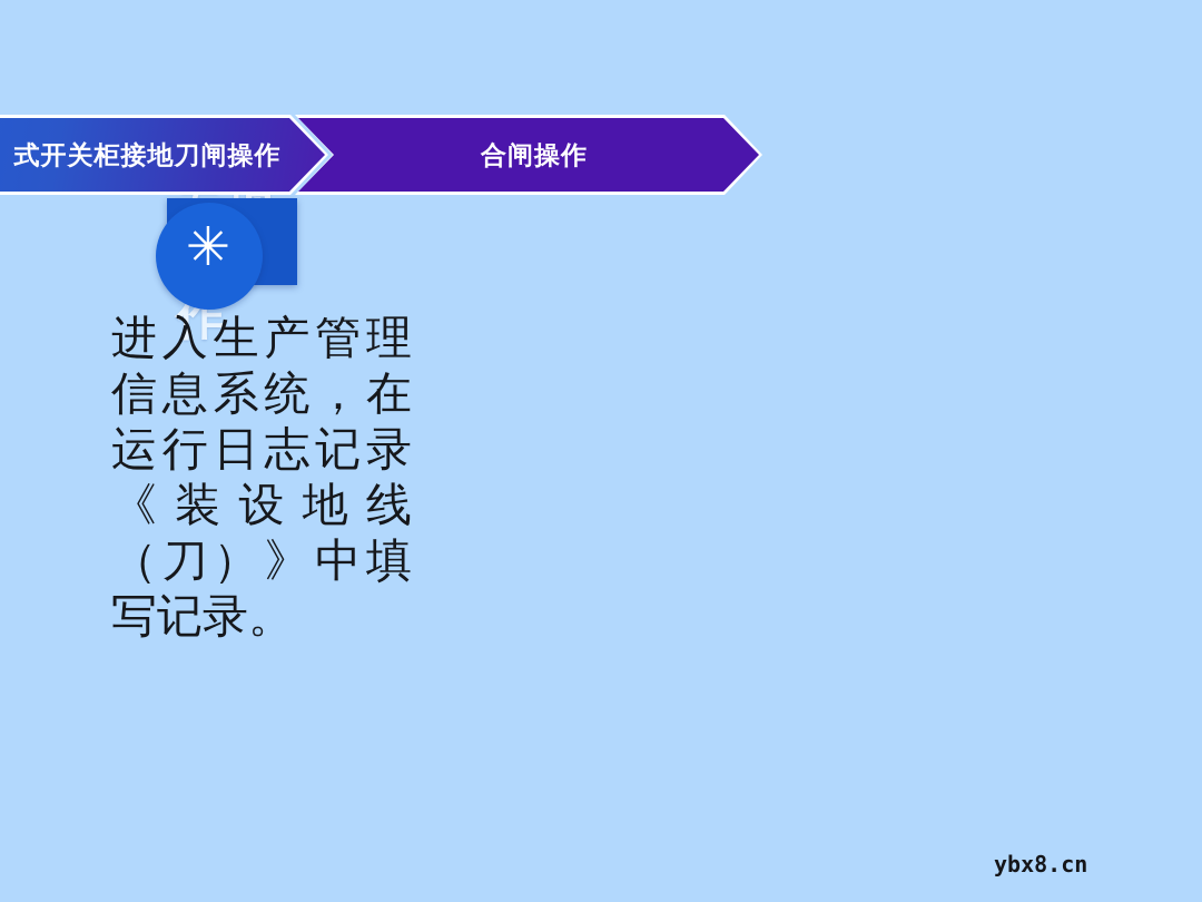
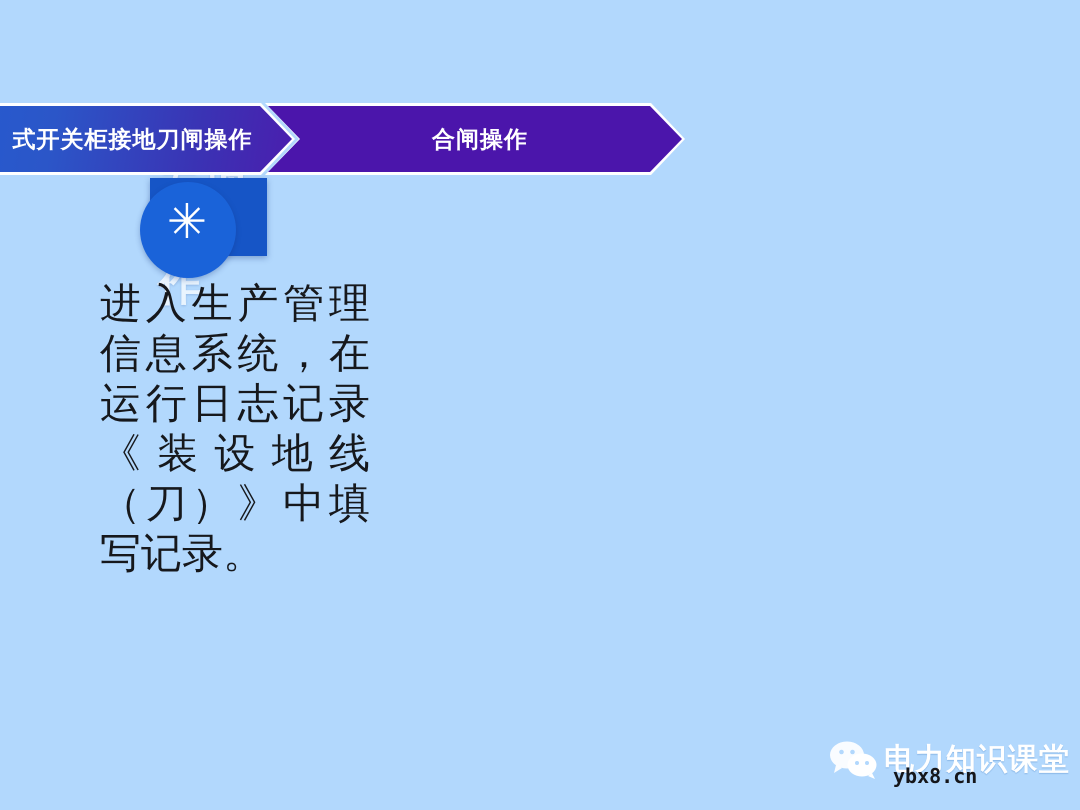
  式开关柜接地刀闸操作
  合闸操作
  作
  ✳
  进入生产管理信息系统，在运行日志记录《装设地线（刀）》中填写记录。
+ 电力知识课堂
  ybx8.cn
